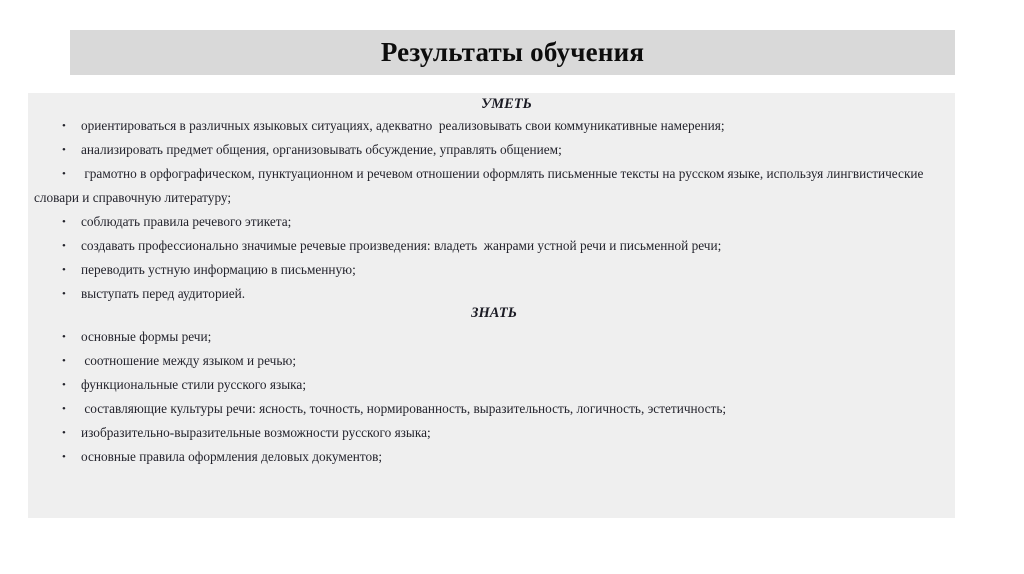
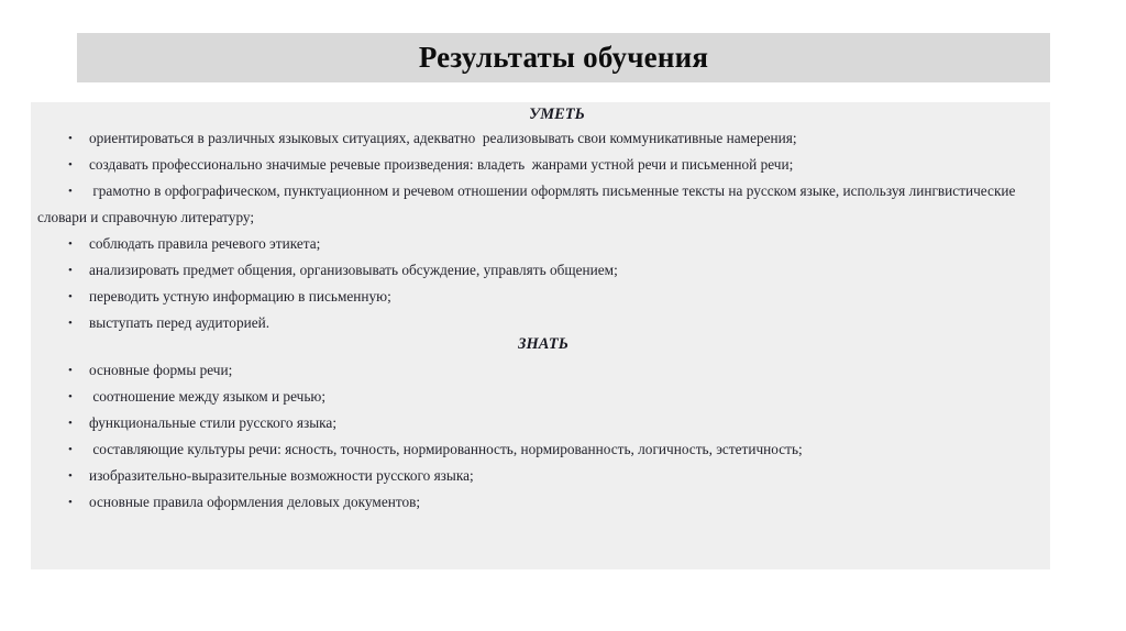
  Результаты обучения
  УМЕТЬ
  ориентироваться в различных языковых ситуациях, адекватно реализовывать свои коммуникативные намерения;
- анализировать предмет общения, организовывать обсуждение, управлять общением;
+ создавать профессионально значимые речевые произведения: владеть жанрами устной речи и письменной речи;
  грамотно в орфографическом, пунктуационном и речевом отношении оформлять письменные тексты на русском языке, используя лингвистические словари и справочную литературу;
  соблюдать правила речевого этикета;
- создавать профессионально значимые речевые произведения: владеть жанрами устной речи и письменной речи;
+ анализировать предмет общения, организовывать обсуждение, управлять общением;
  переводить устную информацию в письменную;
  выступать перед аудиторией.
  ЗНАТЬ
  основные формы речи;
  соотношение между языком и речью;
  функциональные стили русского языка;
- составляющие культуры речи: ясность, точность, нормированность, выразительность, логичность, эстетичность;
+ составляющие культуры речи: ясность, точность, нормированность, нормированность, логичность, эстетичность;
  изобразительно-выразительные возможности русского языка;
  основные правила оформления деловых документов;
